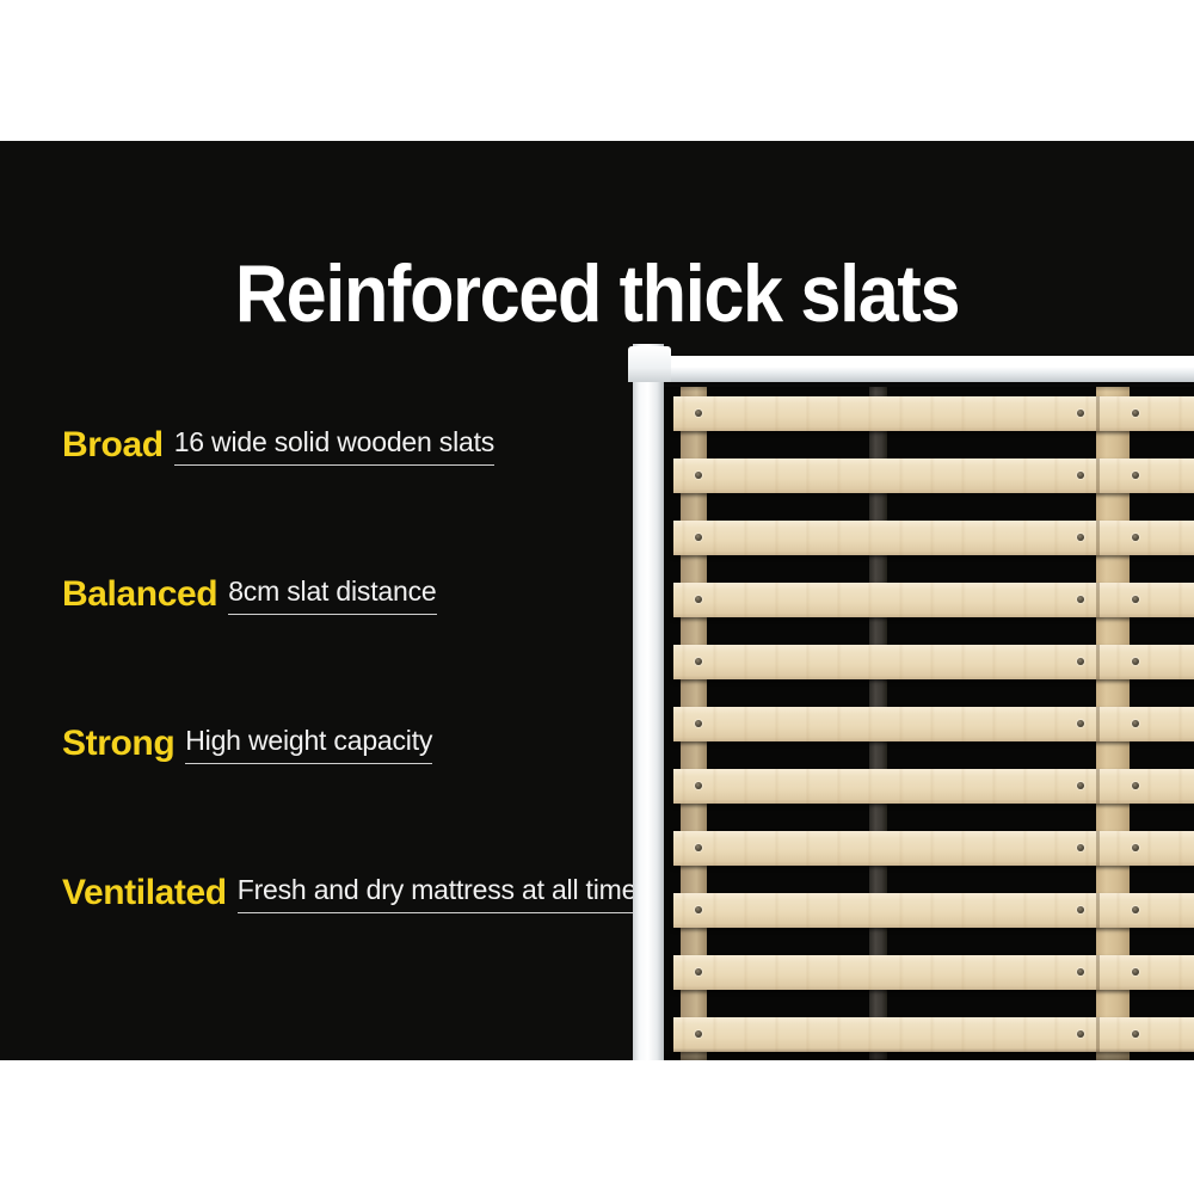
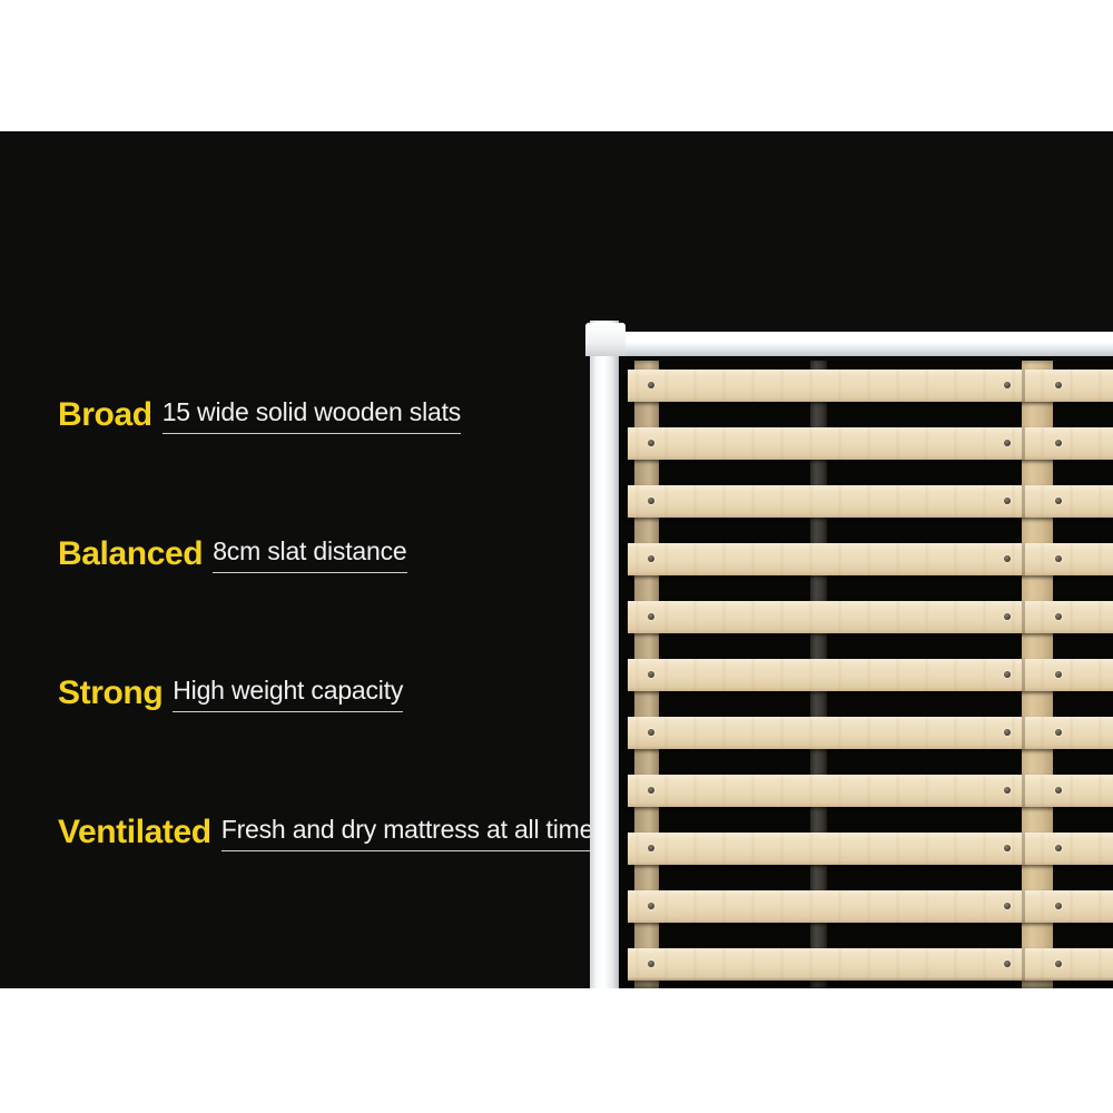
- Reinforced thick slats
  Broad
- 16 wide solid wooden slats
+ 15 wide solid wooden slats
  Balanced
  8cm slat distance
  Strong
  High weight capacity
  Ventilated
  Fresh and dry mattress at all time
